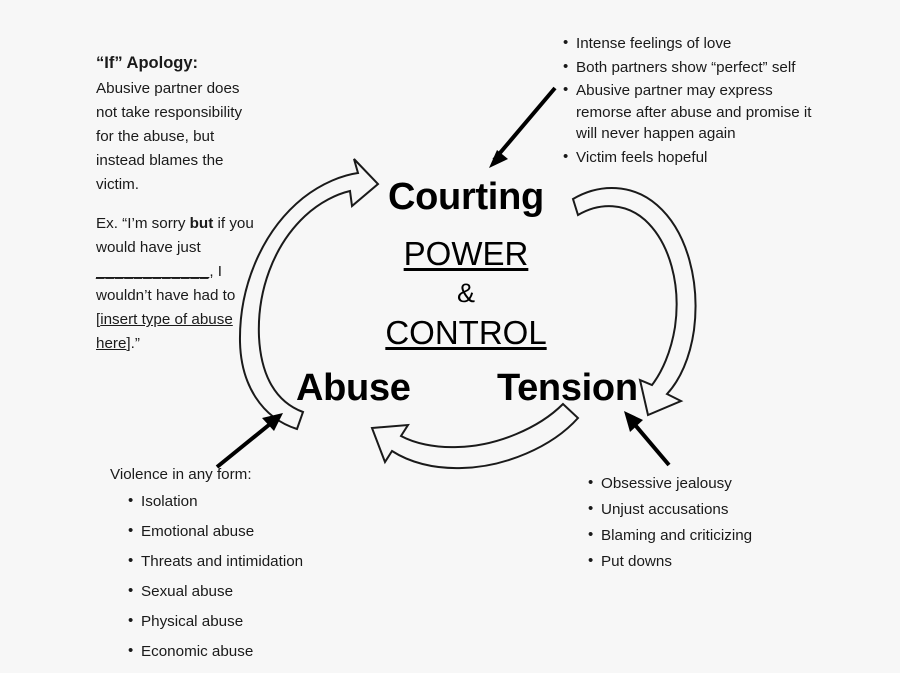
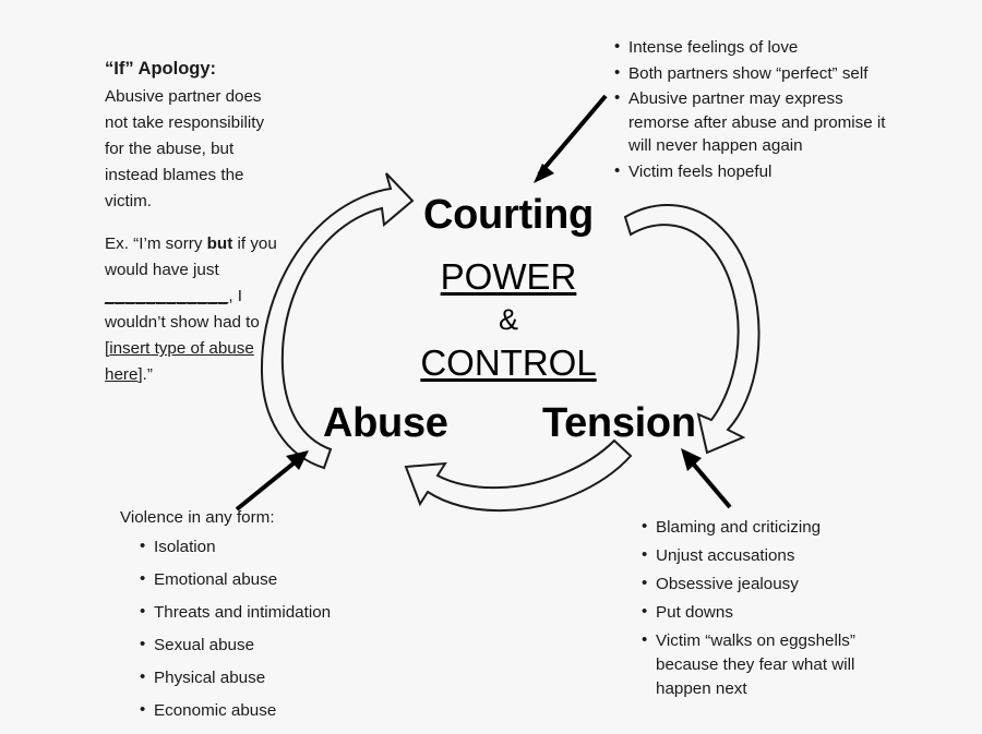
  Courting
  Abuse
  Tension
  POWER
  &
  CONTROL
  “If” Apology:
  Abusive partner does not take responsibility for the abuse, but instead blames the victim.
- Ex. “I’m sorry but if you would have just ____________, I wouldn’t have had to [insert type of abuse here].”
+ Ex. “I’m sorry but if you would have just ____________, I wouldn’t show had to [insert type of abuse here].”
  Intense feelings of love
  Both partners show “perfect” self
  Abusive partner may express remorse after abuse and promise it will never happen again
  Victim feels hopeful
- Obsessive jealousy
+ Blaming and criticizing
  Unjust accusations
- Blaming and criticizing
+ Obsessive jealousy
  Put downs
+ Victim “walks on eggshells” because they fear what will happen next
  Violence in any form:
  Isolation
  Emotional abuse
  Threats and intimidation
  Sexual abuse
  Physical abuse
  Economic abuse
